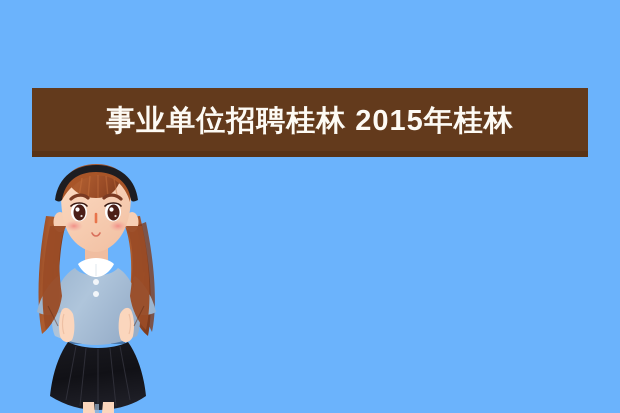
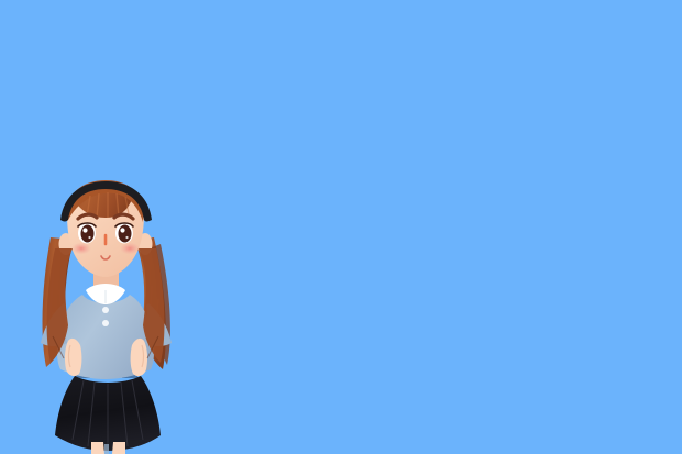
- 事业单位招聘桂林 2015年桂林
